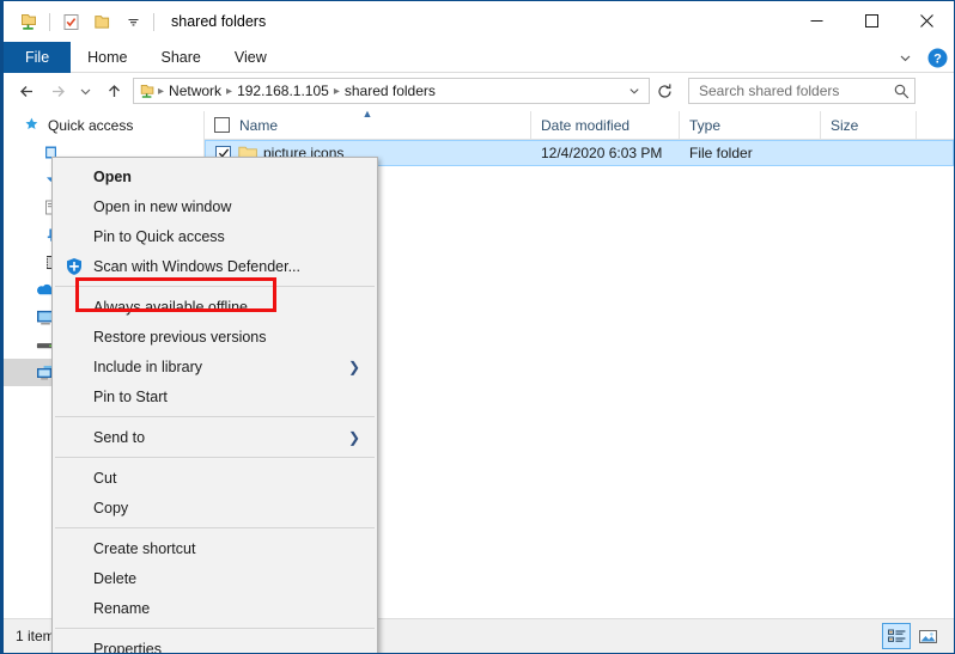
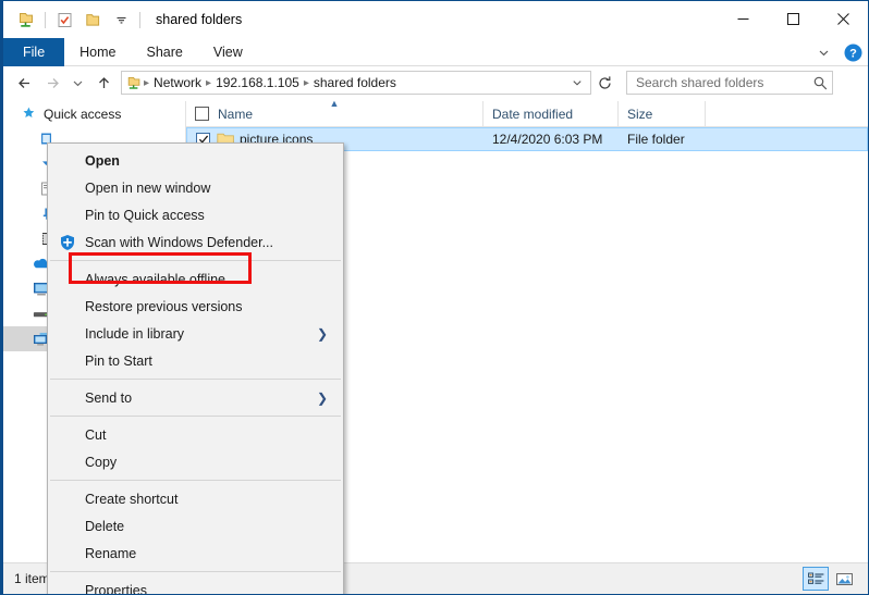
  shared folders
  File
  Home
  Share
  View
  ?
  ▸
  Network
  ▸
  192.168.1.105
  ▸
  shared folders
  Search shared folders
  ▲
  Name
  Date modified
- Type
  Size
  Quick access
  picture icons
  12/4/2020 6:03 PM
  File folder
  Open
  Open in new window
  Pin to Quick access
  Scan with Windows Defender...
  Always available offline
  Restore previous versions
  Include in library
  ❯
  Pin to Start
  Send to
  ❯
  Cut
  Copy
  Create shortcut
  Delete
  Rename
  Properties
  1 item
